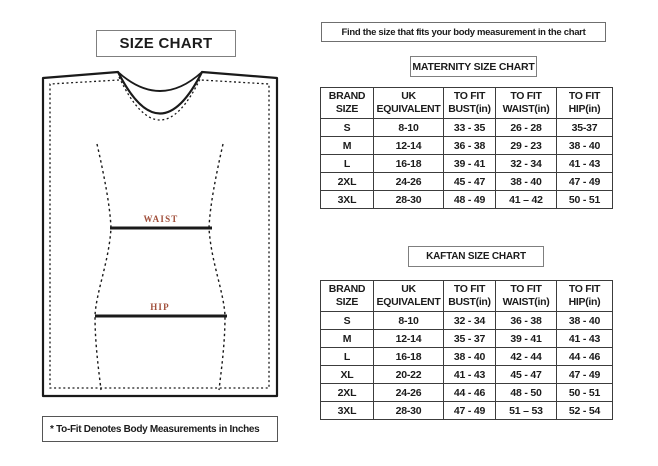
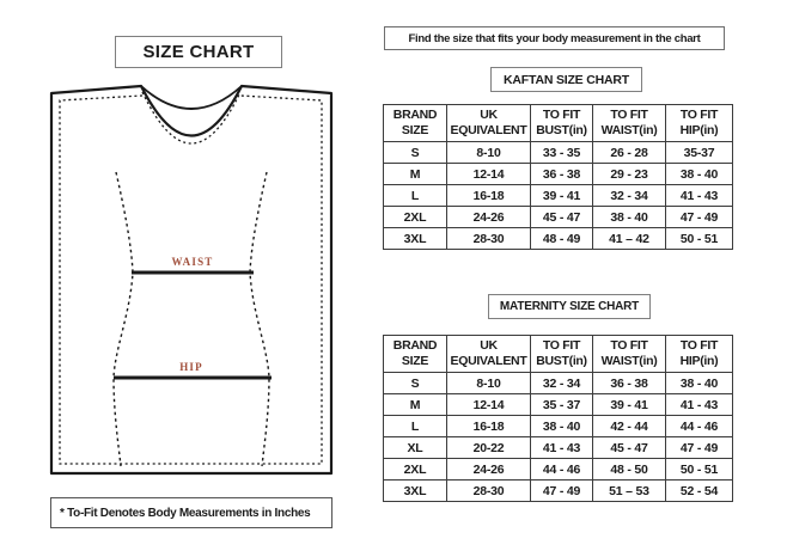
  SIZE CHART
  WAIST
  HIP
  * To-Fit Denotes Body Measurements in Inches
  Find the size that fits your body measurement in the chart
- MATERNITY SIZE CHART
+ KAFTAN SIZE CHART
  BRANDSIZE	UKEQUIVALENT	TO FITBUST(in)	TO FITWAIST(in)	TO FITHIP(in)
  S	8-10	33 - 35	26 - 28	35-37
  M	12-14	36 - 38	29 - 23	38 - 40
  L	16-18	39 - 41	32 - 34	41 - 43
  2XL	24-26	45 - 47	38 - 40	47 - 49
  3XL	28-30	48 - 49	41 – 42	50 - 51
- KAFTAN SIZE CHART
+ MATERNITY SIZE CHART
  BRANDSIZE	UKEQUIVALENT	TO FITBUST(in)	TO FITWAIST(in)	TO FITHIP(in)
  S	8-10	32 - 34	36 - 38	38 - 40
  M	12-14	35 - 37	39 - 41	41 - 43
  L	16-18	38 - 40	42 - 44	44 - 46
  XL	20-22	41 - 43	45 - 47	47 - 49
  2XL	24-26	44 - 46	48 - 50	50 - 51
  3XL	28-30	47 - 49	51 – 53	52 - 54
